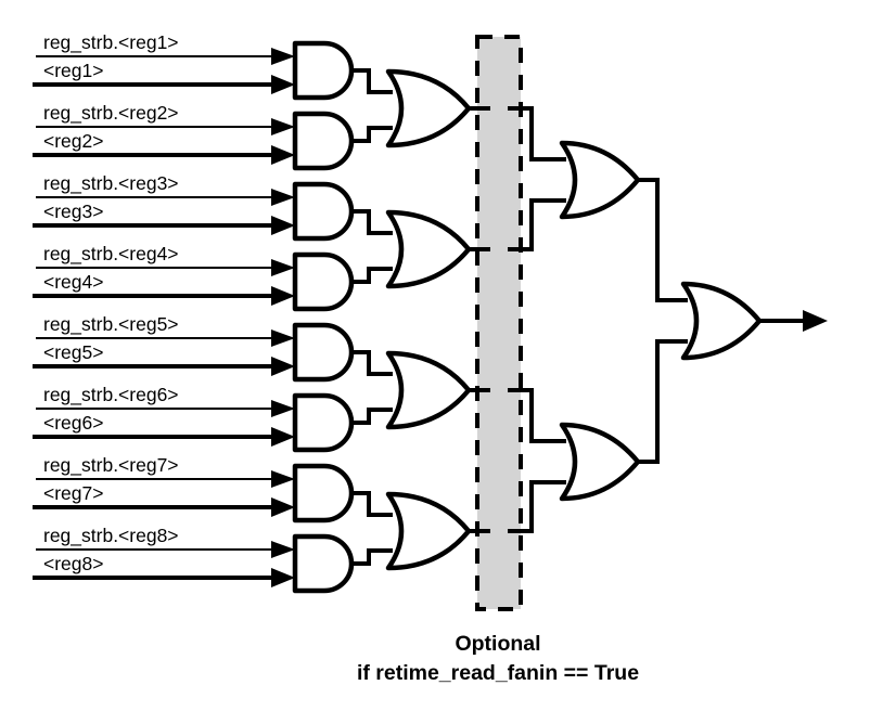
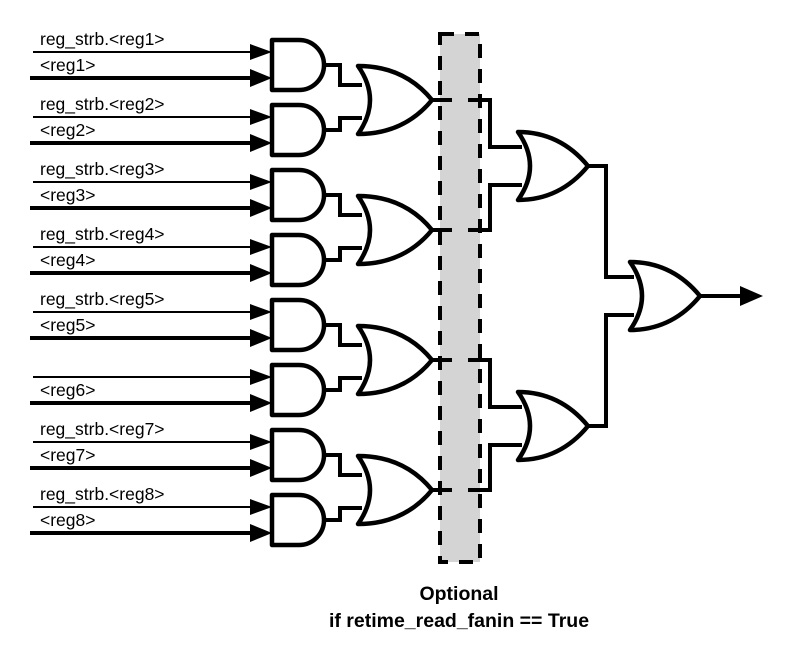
  reg_strb.<reg1>
  <reg1>
  reg_strb.<reg2>
  <reg2>
  reg_strb.<reg3>
  <reg3>
  reg_strb.<reg4>
  <reg4>
  reg_strb.<reg5>
  <reg5>
- reg_strb.<reg6>
  <reg6>
  reg_strb.<reg7>
  <reg7>
  reg_strb.<reg8>
  <reg8>
  Optional
  if retime_read_fanin == True
